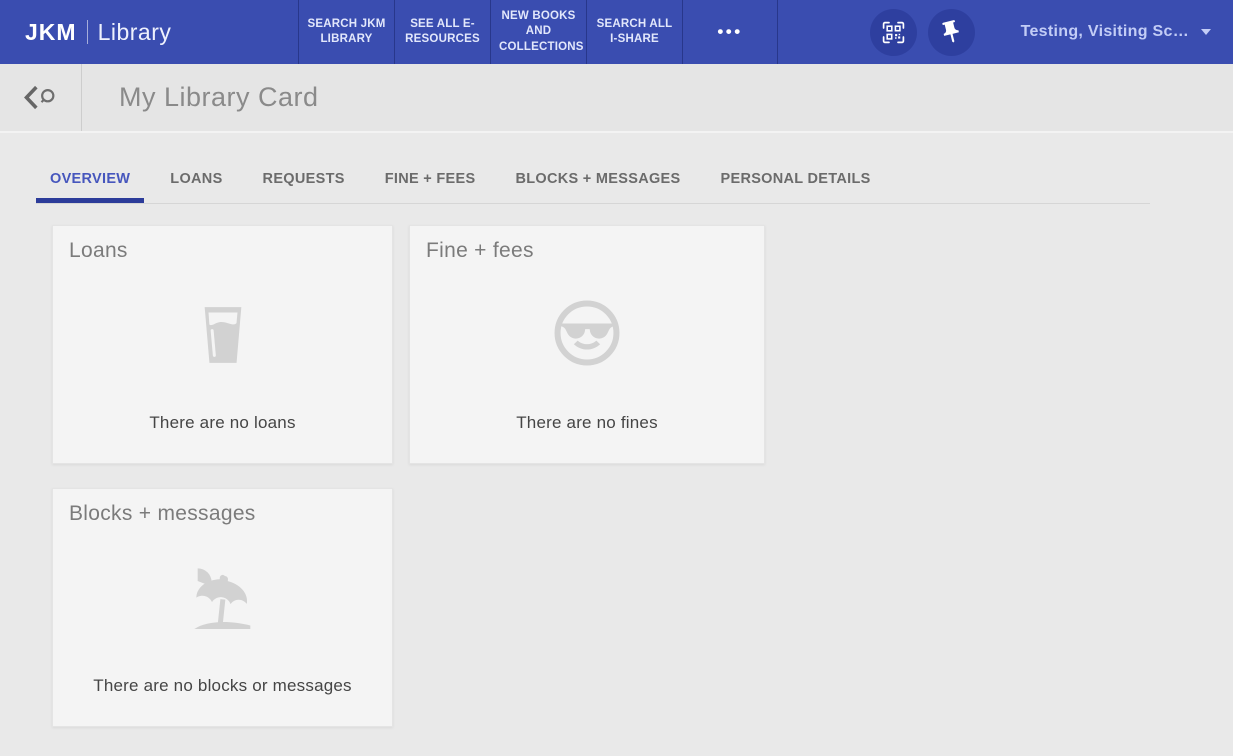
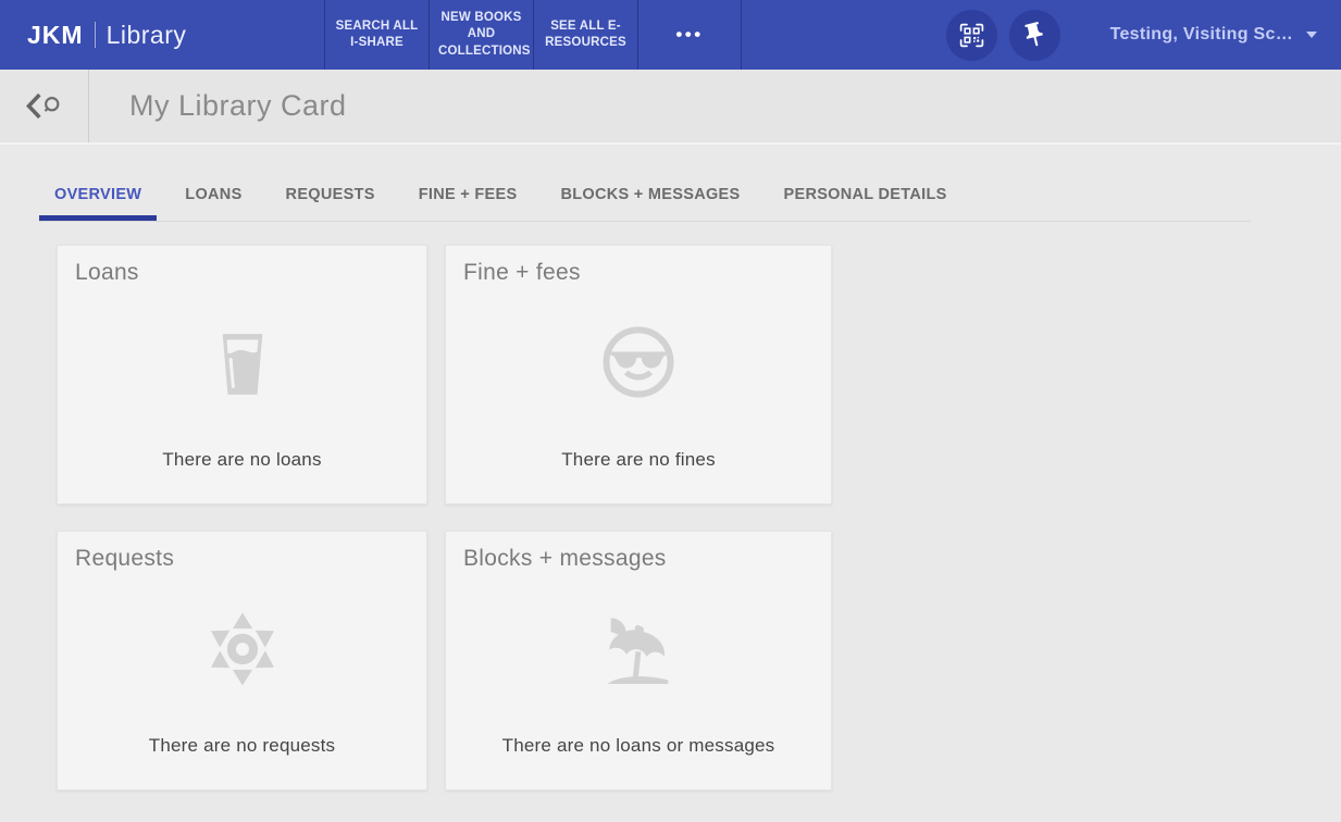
  JKM
  Library
- SEARCH JKM LIBRARY
- SEE ALL E-RESOURCES
+ SEARCH ALL I-SHARE
  NEW BOOKS AND COLLECTIONS
- SEARCH ALL I-SHARE
+ SEE ALL E-RESOURCES
  •••
  Testing, Visiting Sc…
  My Library Card
  OVERVIEW
  LOANS
  REQUESTS
  FINE + FEES
  BLOCKS + MESSAGES
  PERSONAL DETAILS
  Loans
  There are no loans
  Fine + fees
  There are no fines
+ Requests
+ There are no requests
  Blocks + messages
- There are no blocks or messages
+ There are no loans or messages
